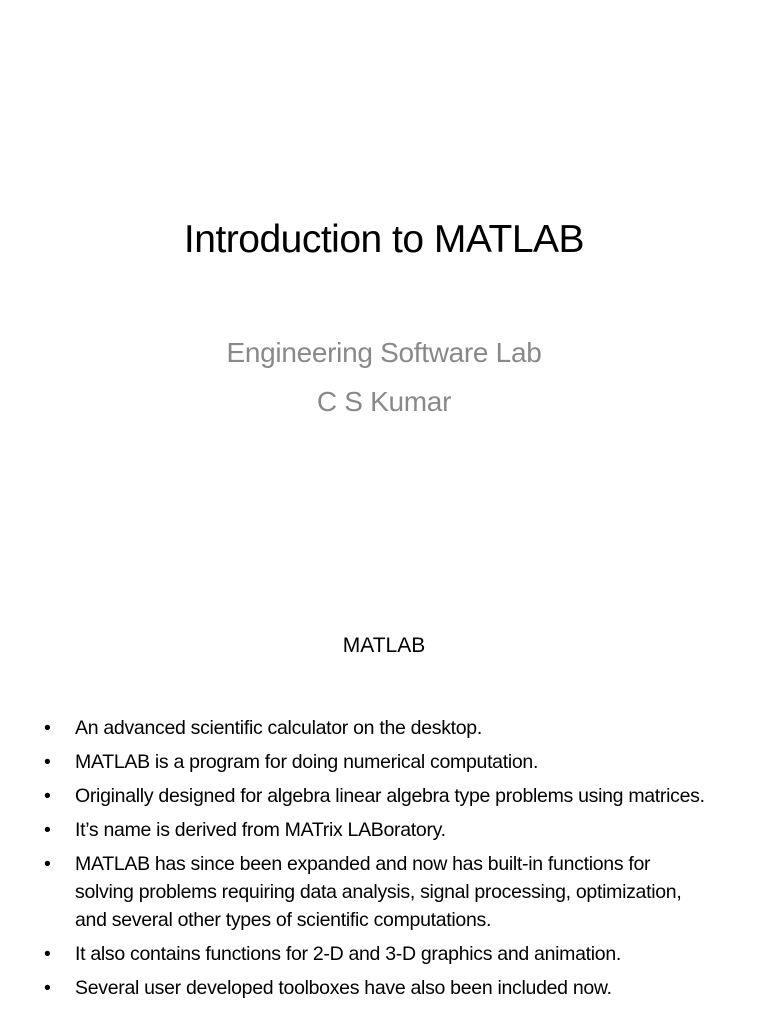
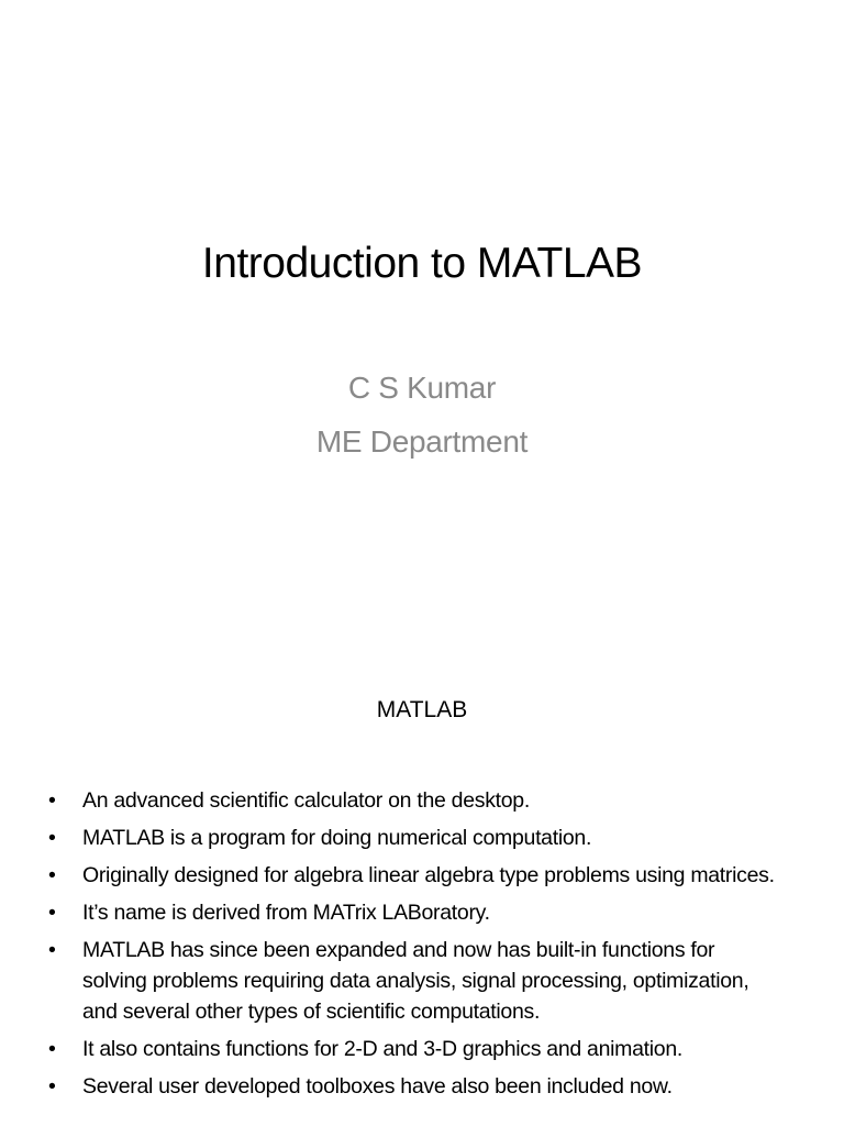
  Introduction to MATLAB
- Engineering Software Lab
  C S Kumar
+ ME Department
  MATLAB
  •
  An advanced scientific calculator on the desktop.
  •
  MATLAB is a program for doing numerical computation.
  •
  Originally designed for algebra linear algebra type problems using matrices.
  •
  It’s name is derived from MATrix LABoratory.
  •
  MATLAB has since been expanded and now has built-in functions for solving problems requiring data analysis, signal processing, optimization, and several other types of scientific computations.
  •
  It also contains functions for 2-D and 3-D graphics and animation.
  •
  Several user developed toolboxes have also been included now.
